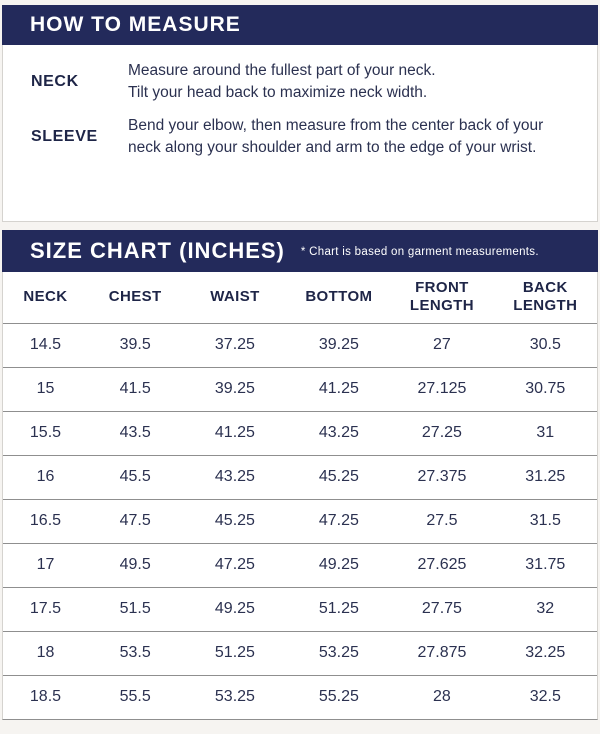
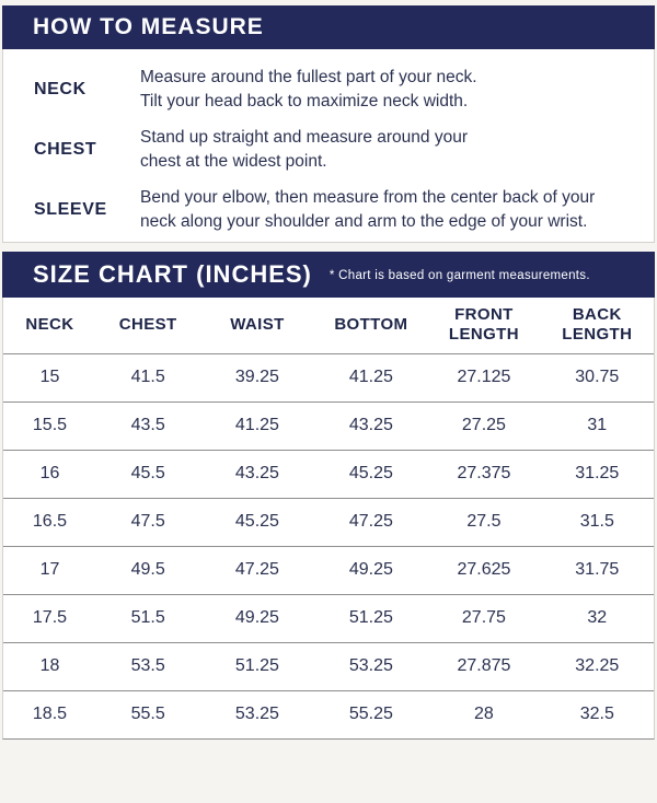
  HOW TO MEASURE
  NECK
  Measure around the fullest part of your neck.
  Tilt your head back to maximize neck width.
+ CHEST
+ Stand up straight and measure around your
+ chest at the widest point.
  SLEEVE
  Bend your elbow, then measure from the center back of your
  neck along your shoulder and arm to the edge of your wrist.
  SIZE CHART (INCHES)
  * Chart is based on garment measurements.
  NECK	CHEST	WAIST	BOTTOM	FRONT LENGTH	BACK LENGTH
- 14.5	39.5	37.25	39.25	27	30.5
  15	41.5	39.25	41.25	27.125	30.75
  15.5	43.5	41.25	43.25	27.25	31
  16	45.5	43.25	45.25	27.375	31.25
  16.5	47.5	45.25	47.25	27.5	31.5
  17	49.5	47.25	49.25	27.625	31.75
  17.5	51.5	49.25	51.25	27.75	32
  18	53.5	51.25	53.25	27.875	32.25
  18.5	55.5	53.25	55.25	28	32.5
